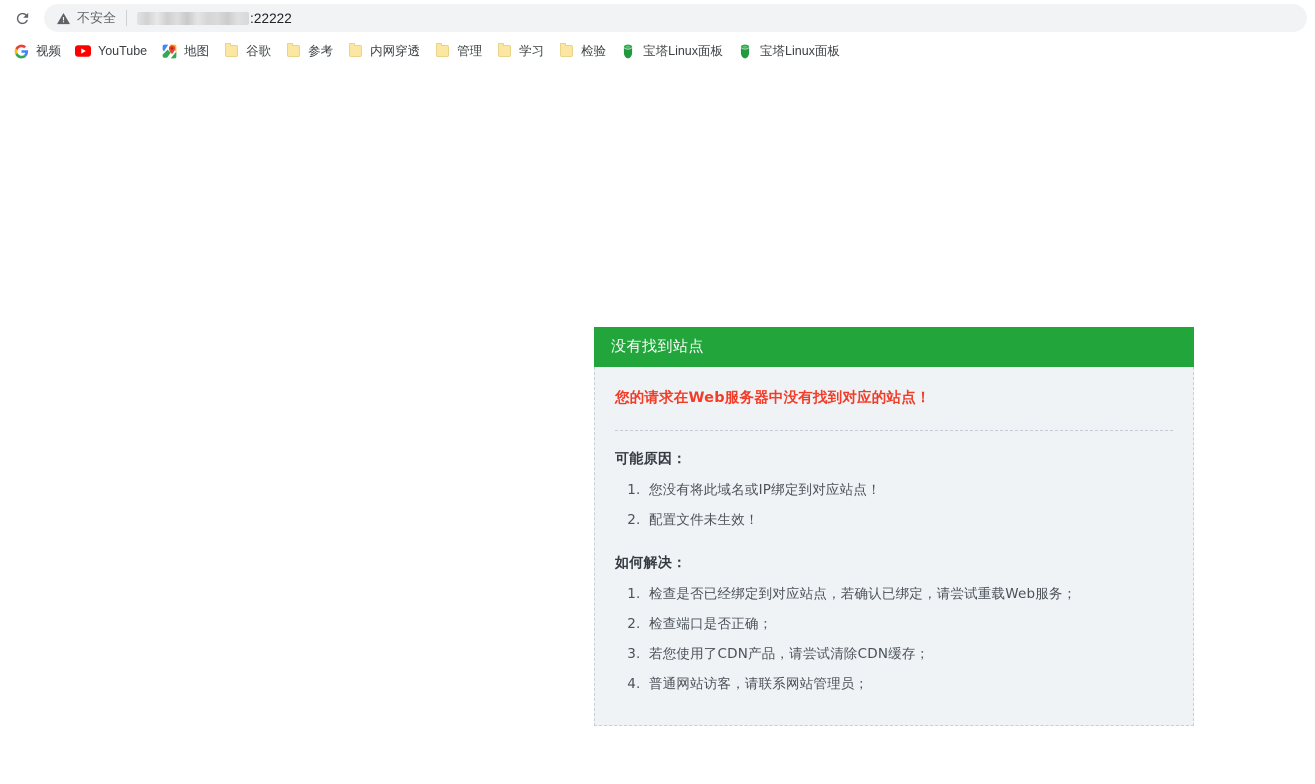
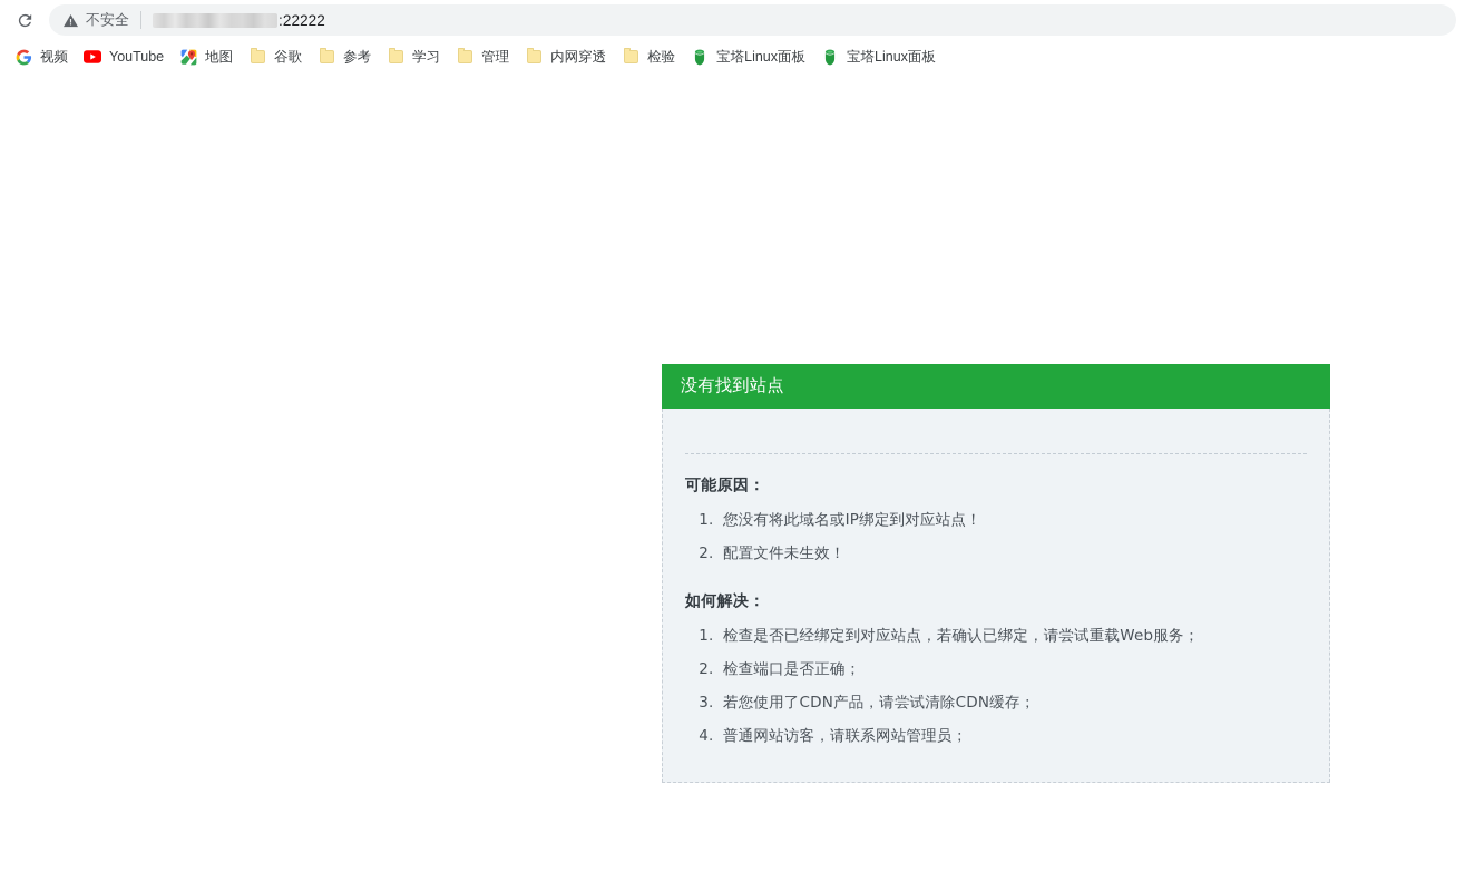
  不安全
  :22222
  视频
  YouTube
  地图
  谷歌
  参考
- 内网穿透
+ 学习
  管理
- 学习
+ 内网穿透
  检验
  宝塔Linux面板
  宝塔Linux面板
  没有找到站点
- 您的请求在Web服务器中没有找到对应的站点！
  可能原因：
  您没有将此域名或IP绑定到对应站点！
  配置文件未生效！
  如何解决：
  检查是否已经绑定到对应站点，若确认已绑定，请尝试重载Web服务；
  检查端口是否正确；
  若您使用了CDN产品，请尝试清除CDN缓存；
  普通网站访客，请联系网站管理员；
